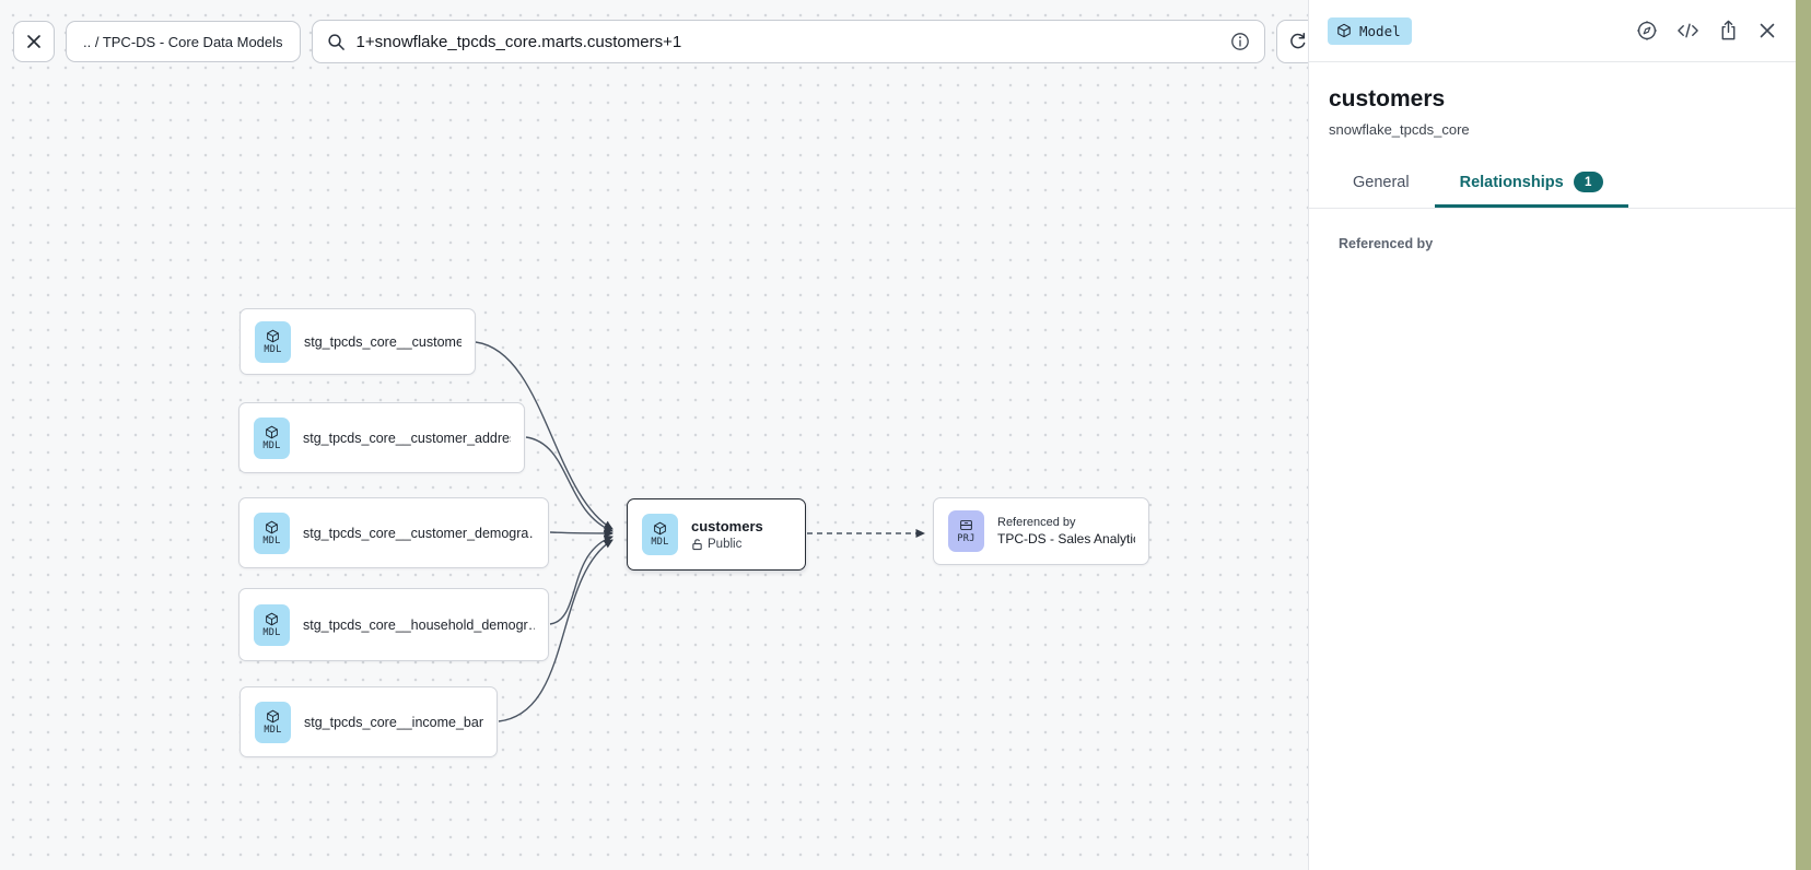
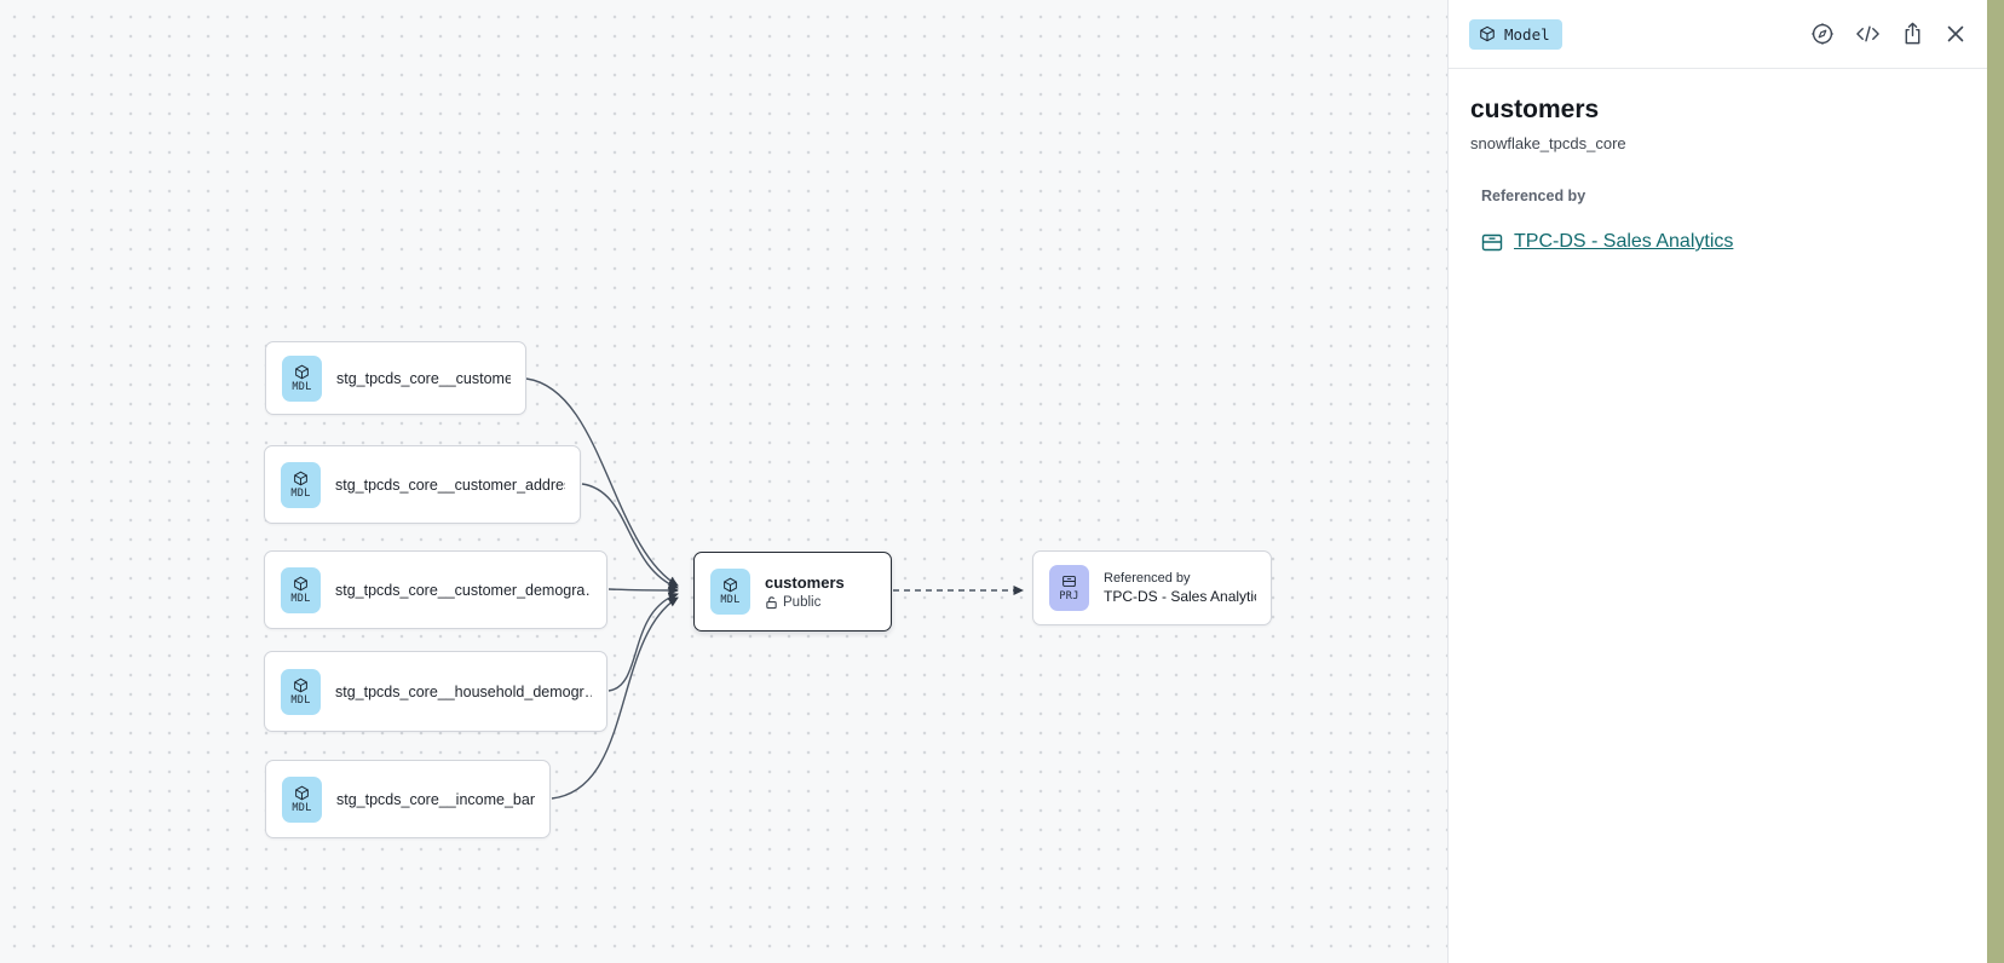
- .. / TPC-DS - Core Data Models
- 1+snowflake_tpcds_core.marts.customers+1
  MDL
  stg_tpcds_core__custome
  MDL
  stg_tpcds_core__customer_addre
  MDL
  stg_tpcds_core__customer_demogra
  MDL
  stg_tpcds_core__household_demogr…
  MDL
  stg_tpcds_core__income_ban
  MDL
  customers
  Public
  PRJ
  Referenced by
  TPC-DS - Sales Analyti
  Model
  customers
  snowflake_tpcds_core
- General
- Relationships
- 1
  Referenced by
+ TPC-DS - Sales Analytics
